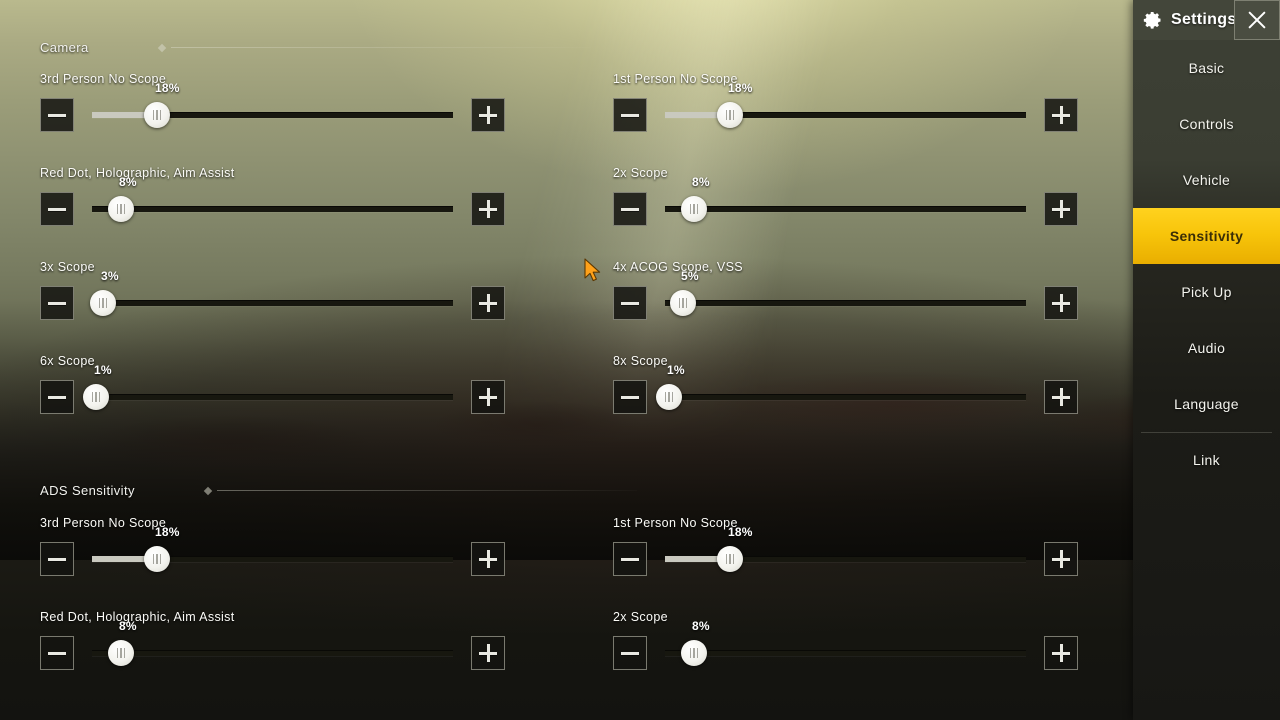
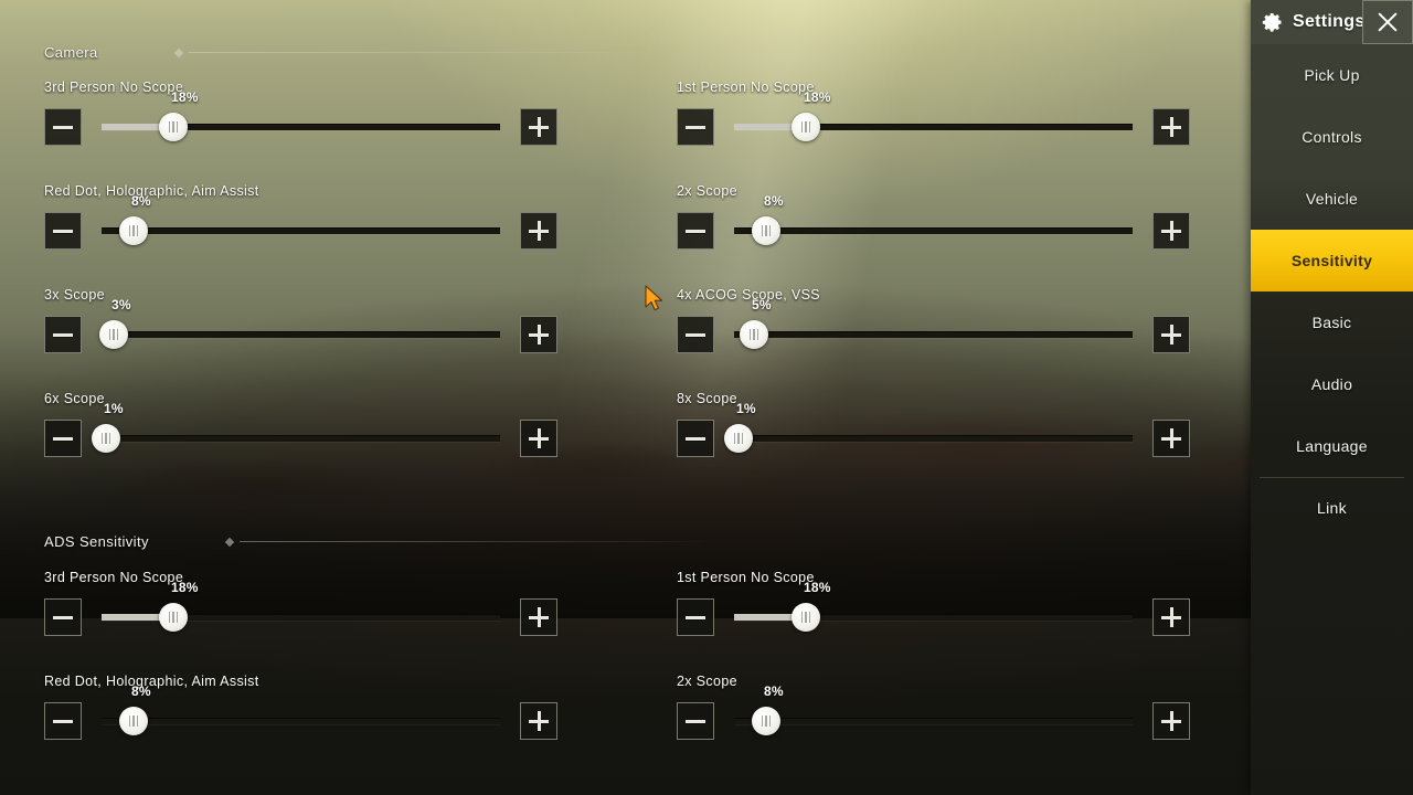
  Camera
  3rd Person No Scope
  18%
  1st Person No Scope
  18%
  Red Dot, Holographic, Aim Assist
  8%
  2x Scope
  8%
  3x Scope
  3%
  4x ACOG Scope, VSS
  5%
  6x Scope
  1%
  8x Scope
  1%
  ADS Sensitivity
  3rd Person No Scope
  18%
  1st Person No Scope
  18%
  Red Dot, Holographic, Aim Assist
  8%
  2x Scope
  8%
  Settings
- Basic
+ Pick Up
  Controls
  Vehicle
  Sensitivity
- Pick Up
+ Basic
  Audio
  Language
  Link
